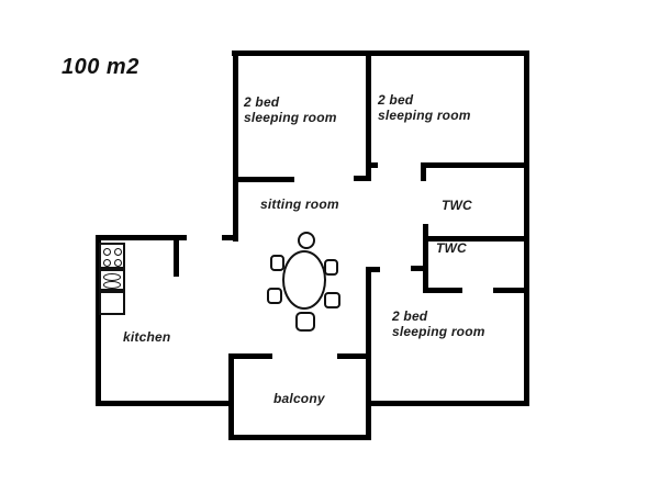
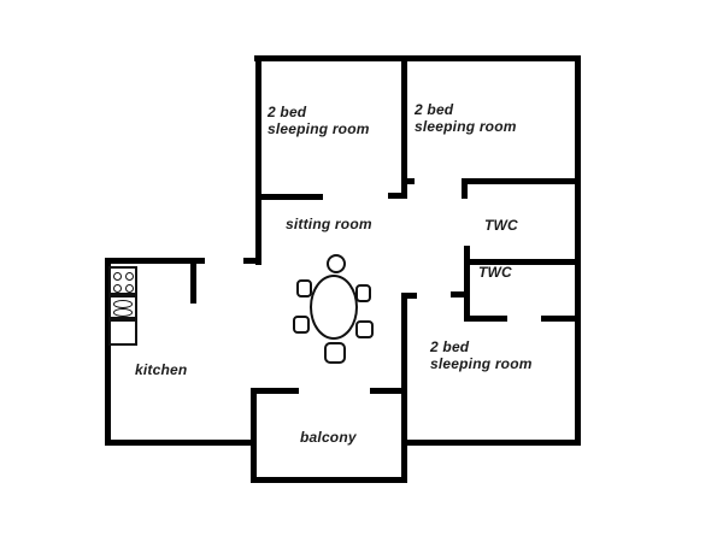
- 100 m2
  2 bed
  sleeping room
  2 bed
  sleeping room
  sitting room
  TWC
  TWC
  2 bed
  sleeping room
  kitchen
  balcony
